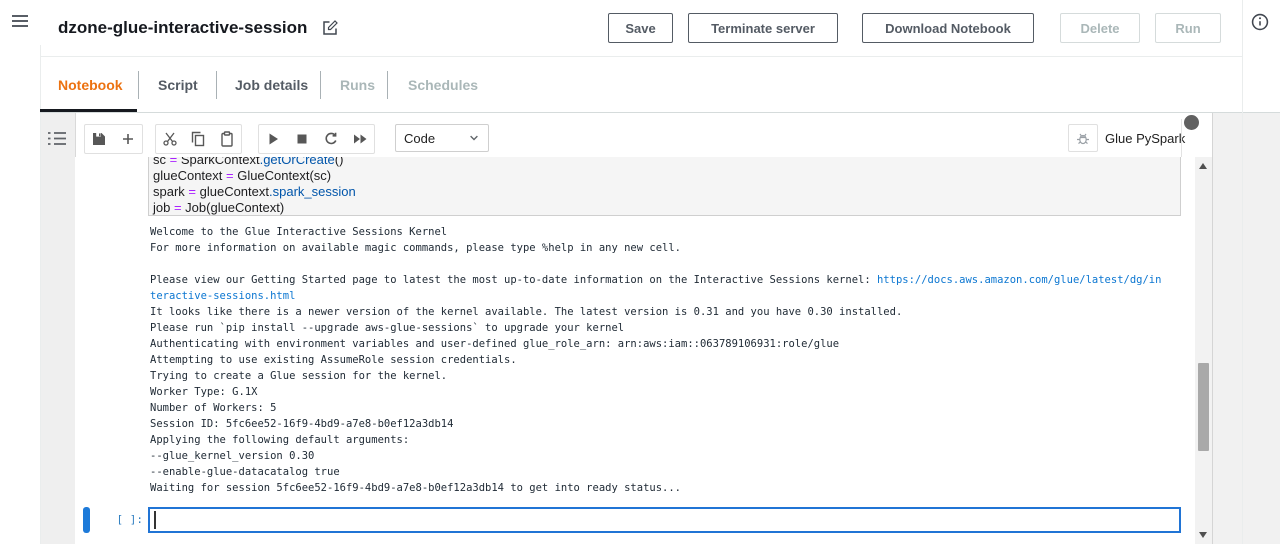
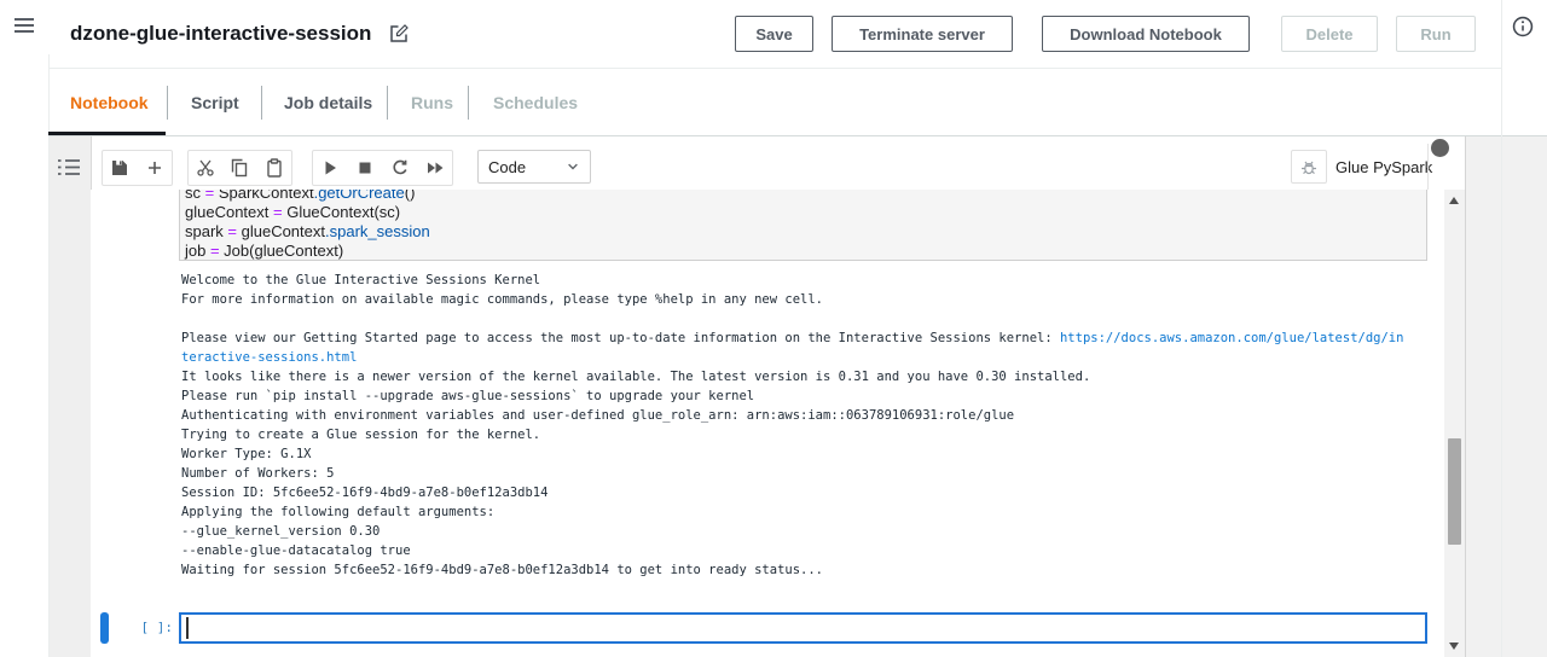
  dzone-glue-interactive-session
  Save
  Terminate server
  Download Notebook
  Delete
  Run
  Notebook
  Script
  Job details
  Runs
  Schedules
  Code
  Glue PySpar
  sc = SparkContext.getOrCreate()
  glueContext = GlueContext(sc)
  spark = glueContext.spark_session
  job = Job(glueContext)
  Welcome to the Glue Interactive Sessions Kernel
  For more information on available magic commands, please type %help in any new cell.
- Please view our Getting Started page to latest the most up-to-date information on the Interactive Sessions kernel: https://docs.aws.amazon.com/glue/latest/dg/in
+ Please view our Getting Started page to access the most up-to-date information on the Interactive Sessions kernel: https://docs.aws.amazon.com/glue/latest/dg/in
  teractive-sessions.html
  It looks like there is a newer version of the kernel available. The latest version is 0.31 and you have 0.30 installed.
  Please run `pip install --upgrade aws-glue-sessions` to upgrade your kernel
  Authenticating with environment variables and user-defined glue_role_arn: arn:aws:iam::063789106931:role/glue
- Attempting to use existing AssumeRole session credentials.
  Trying to create a Glue session for the kernel.
  Worker Type: G.1X
  Number of Workers: 5
  Session ID: 5fc6ee52-16f9-4bd9-a7e8-b0ef12a3db14
  Applying the following default arguments:
  --glue_kernel_version 0.30
  --enable-glue-datacatalog true
  Waiting for session 5fc6ee52-16f9-4bd9-a7e8-b0ef12a3db14 to get into ready status...
  [ ]:
